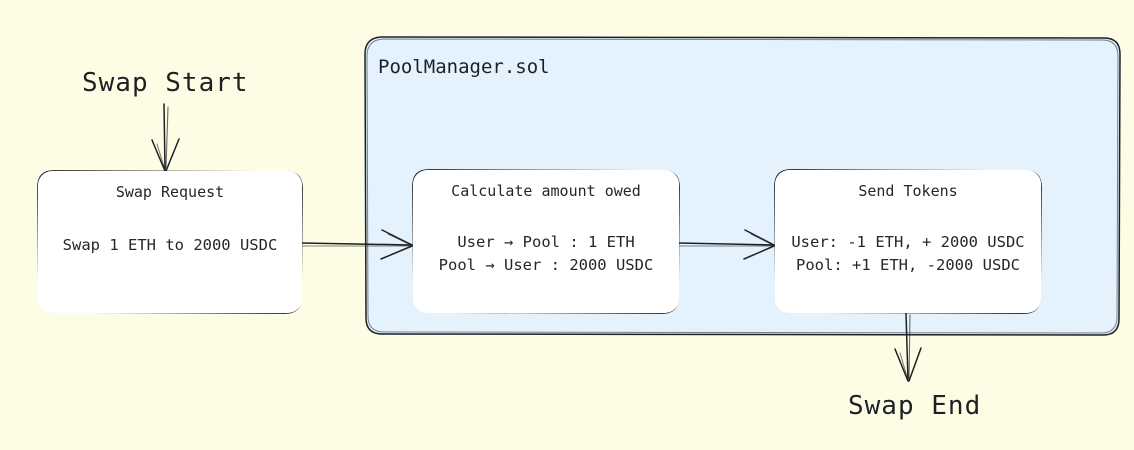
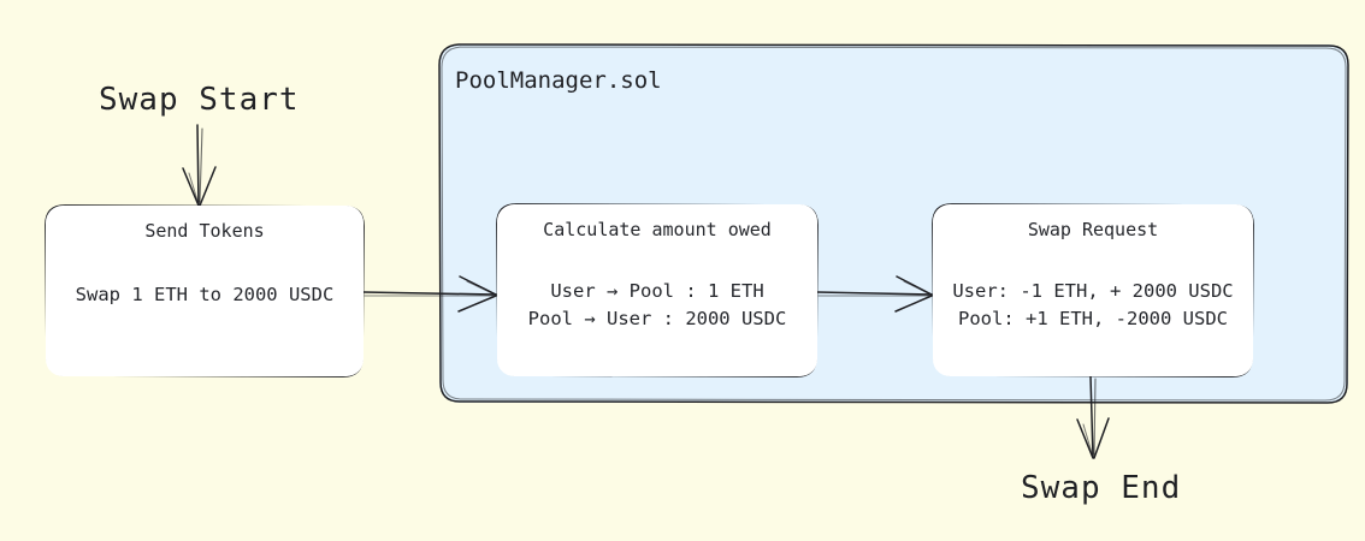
  PoolManager.sol
  Swap Start
  Swap End
- Swap Request
+ Send Tokens
  Swap 1 ETH to 2000 USDC
  Calculate amount owed
  User → Pool : 1 ETH
  Pool → User : 2000 USDC
- Send Tokens
+ Swap Request
  User: -1 ETH, + 2000 USDC
  Pool: +1 ETH, -2000 USDC
